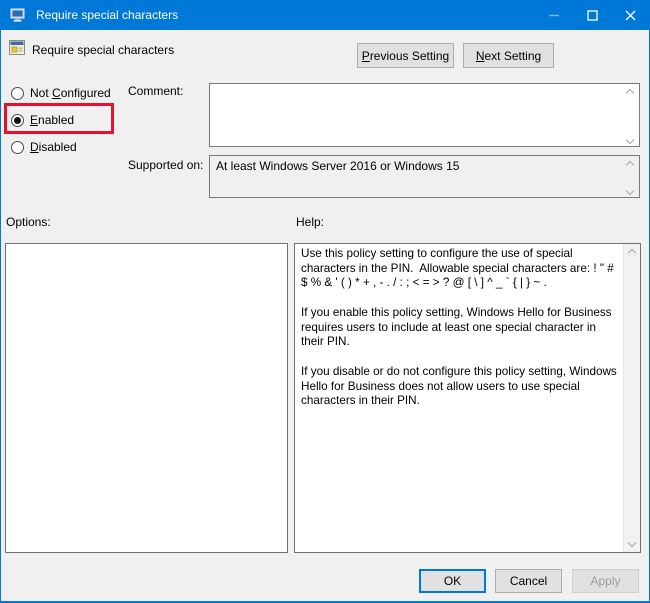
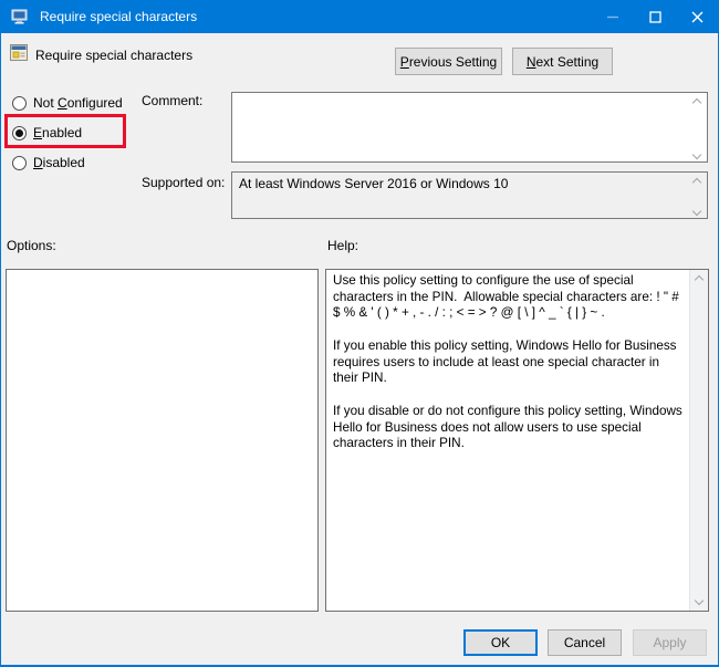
  Require special characters
  Require special characters
  Previous Setting
  Next Setting
  Not Configured
  Enabled
  Disabled
  Comment:
  Supported on:
- At least Windows Server 2016 or Windows 15
+ At least Windows Server 2016 or Windows 10
  Options:
  Help:
  Use this policy setting to configure the use of special characters in the PIN. Allowable special characters are: ! " # $ % & ' ( ) * + , - . / : ; < = > ? @ [ \ ] ^ _ ` { | } ~ .
  If you enable this policy setting, Windows Hello for Business requires users to include at least one special character in their PIN.
  If you disable or do not configure this policy setting, Windows Hello for Business does not allow users to use special characters in their PIN.
  OK
  Cancel
  Apply
